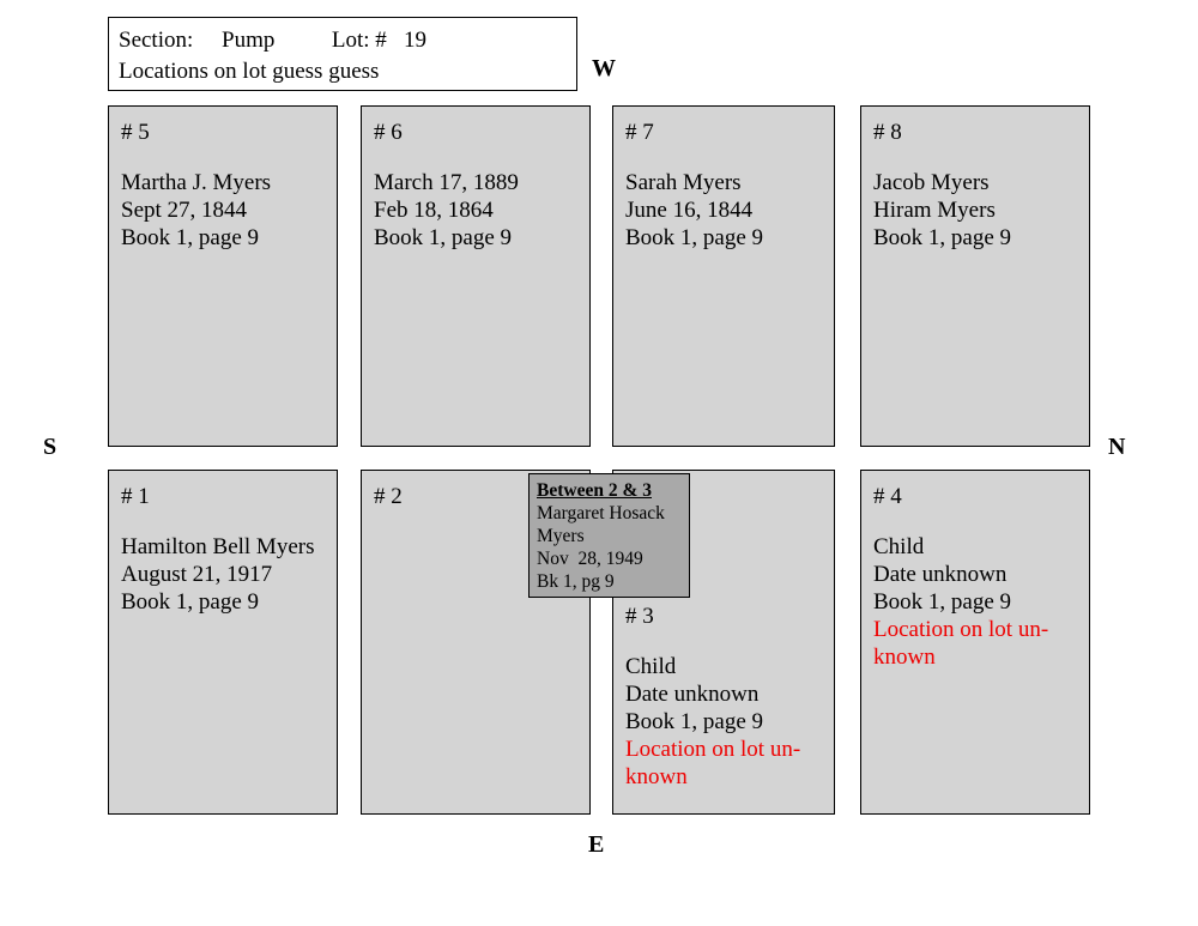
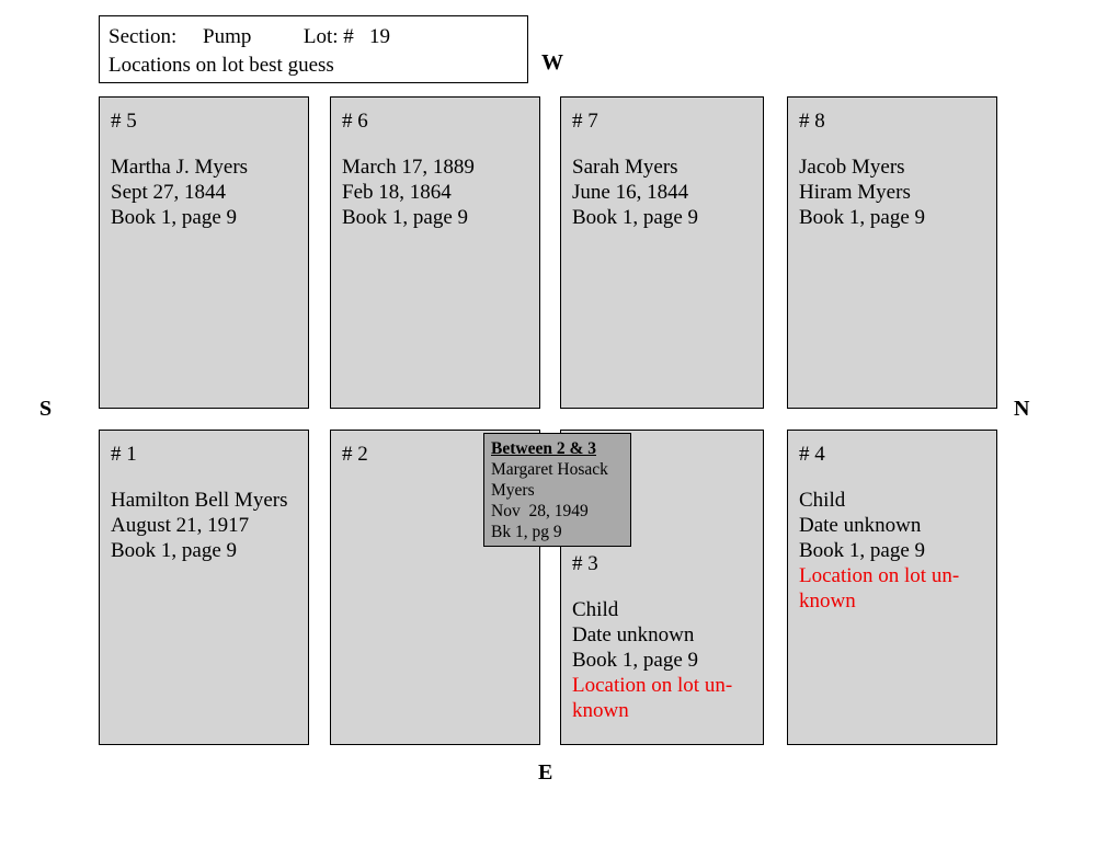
  Section: Pump Lot: # 19
- Locations on lot guess guess
+ Locations on lot best guess
  W
  S
  N
  E
  # 5
  Martha J. Myers
  Sept 27, 1844
  Book 1, page 9
  # 6
  March 17, 1889
  Feb 18, 1864
  Book 1, page 9
  # 7
  Sarah Myers
  June 16, 1844
  Book 1, page 9
  # 8
  Jacob Myers
  Hiram Myers
  Book 1, page 9
  # 1
  Hamilton Bell Myers
  August 21, 1917
  Book 1, page 9
  # 2
  # 3
  Child
  Date unknown
  Book 1, page 9
  Location on lot un-
  known
  # 4
  Child
  Date unknown
  Book 1, page 9
  Location on lot un-
  known
  Between 2 & 3
  Margaret Hosack
  Myers
  Nov 28, 1949
  Bk 1, pg 9
